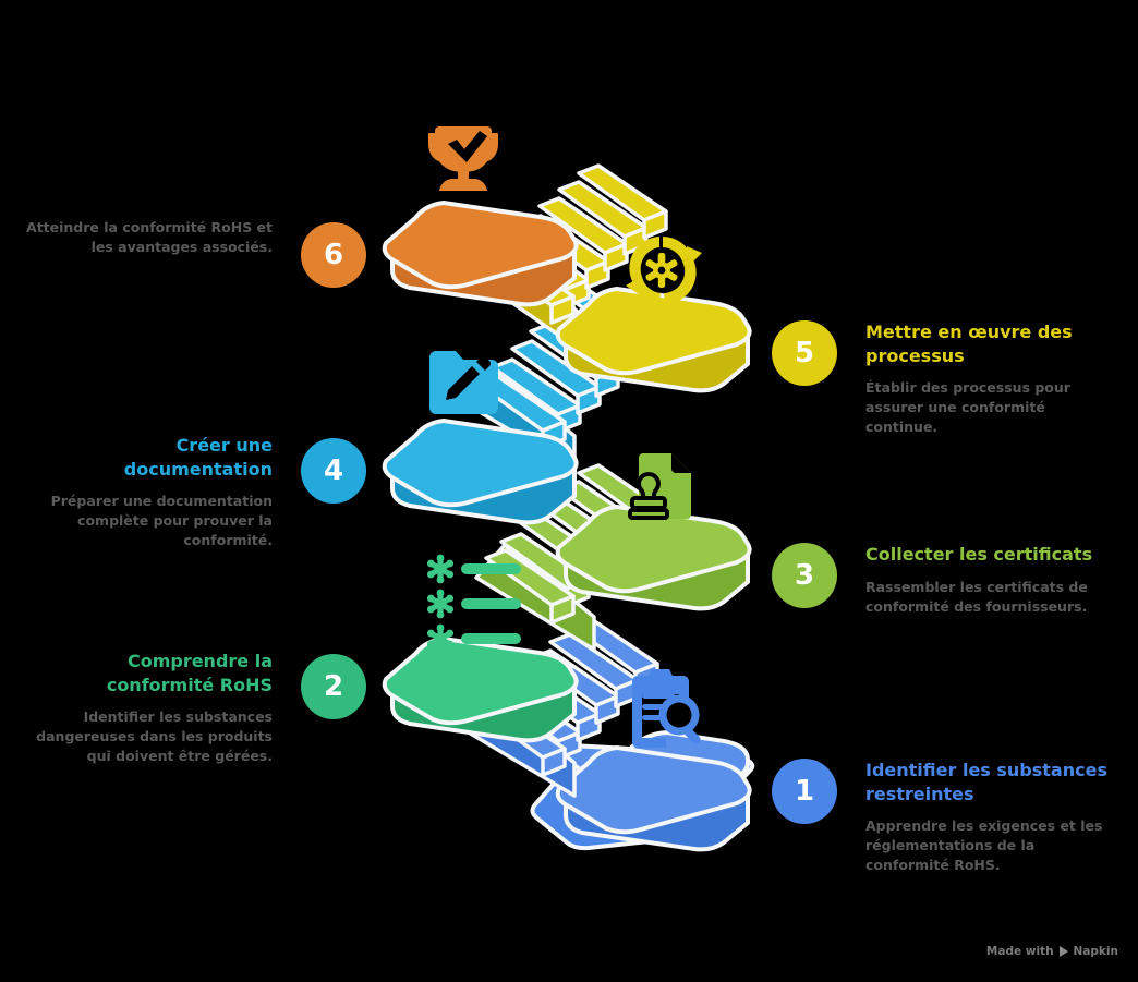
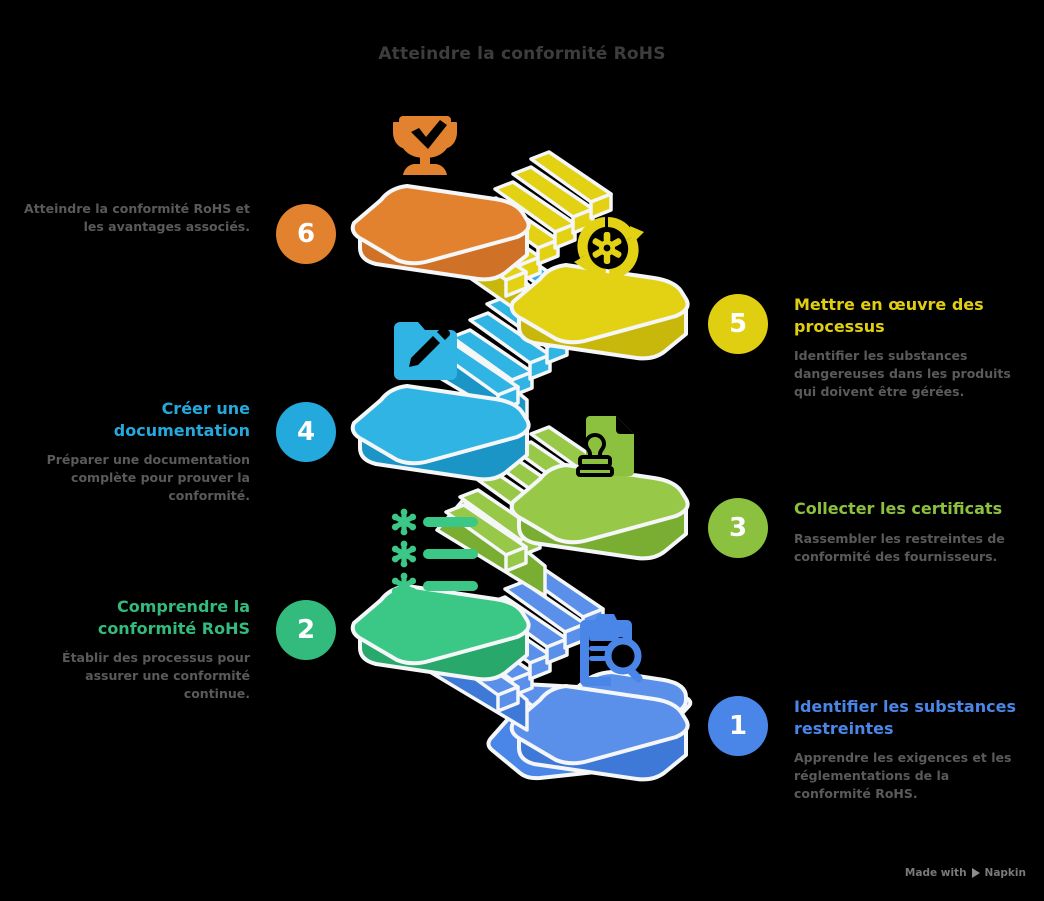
+ Atteindre la conformité RoHS
  6
  4
  2
  5
  3
  1
  Atteindre la conformité RoHS et les avantages associés.
  Créer une documentation
  Préparer une documentation complète pour prouver la conformité.
  Comprendre la conformité RoHS
- Identifier les substances dangereuses dans les produits qui doivent être gérées.
+ Établir des processus pour assurer une conformité continue.
  Mettre en œuvre des processus
- Établir des processus pour assurer une conformité continue.
+ Identifier les substances dangereuses dans les produits qui doivent être gérées.
  Collecter les certificats
- Rassembler les certificats de conformité des fournisseurs.
+ Rassembler les restreintes de conformité des fournisseurs.
  Identifier les substances restreintes
  Apprendre les exigences et les réglementations de la conformité RoHS.
  Made with
  Napkin
